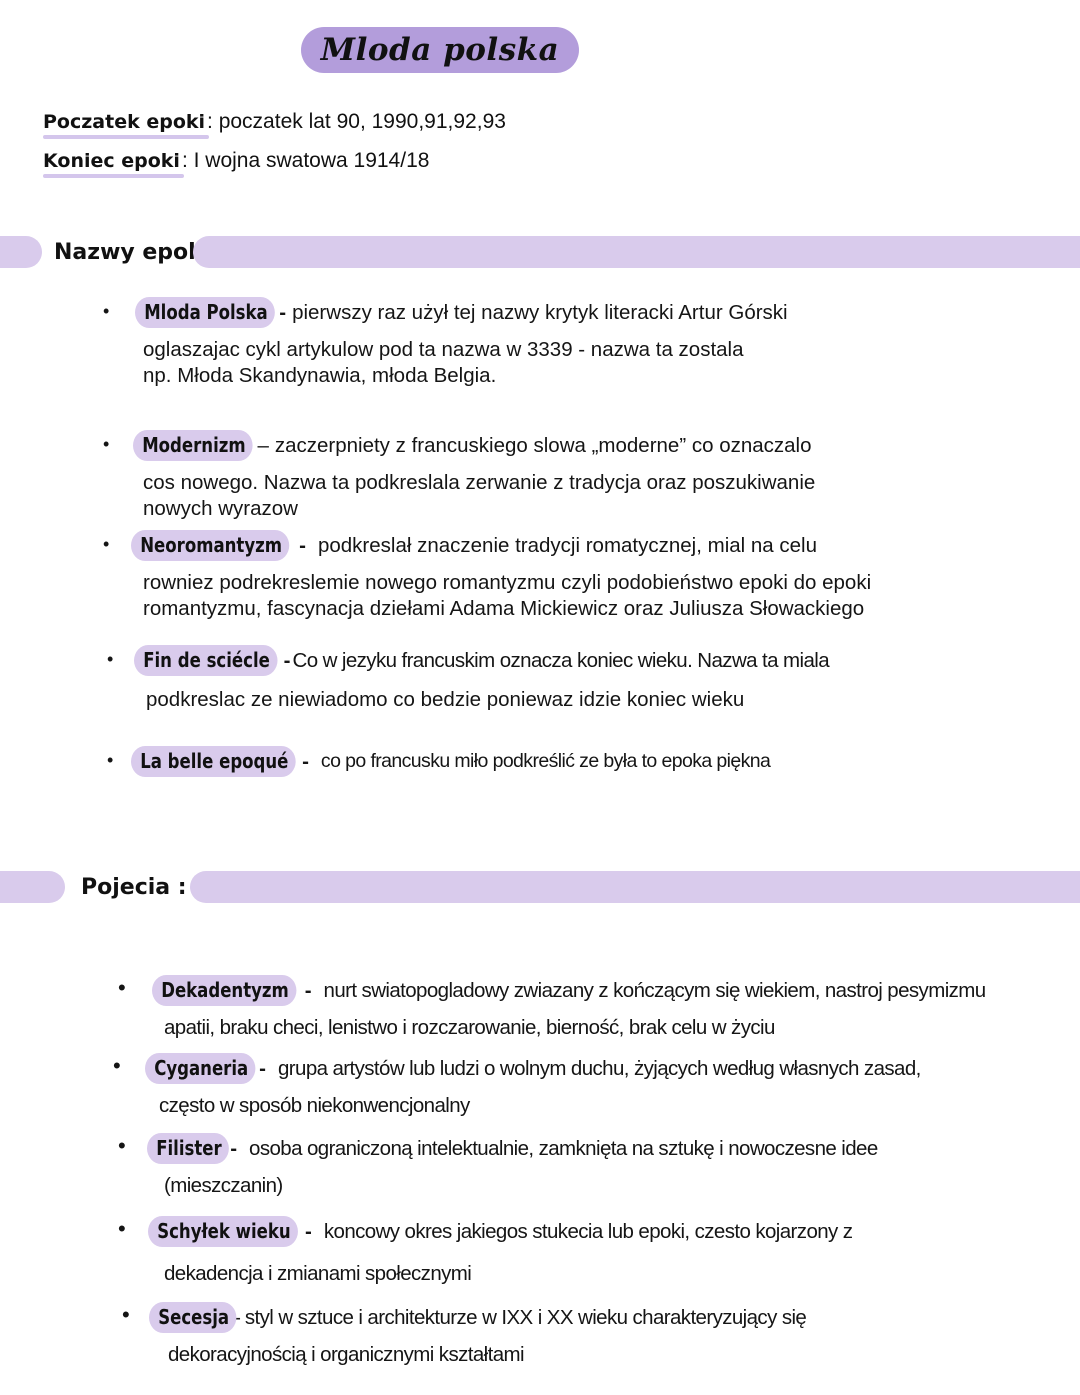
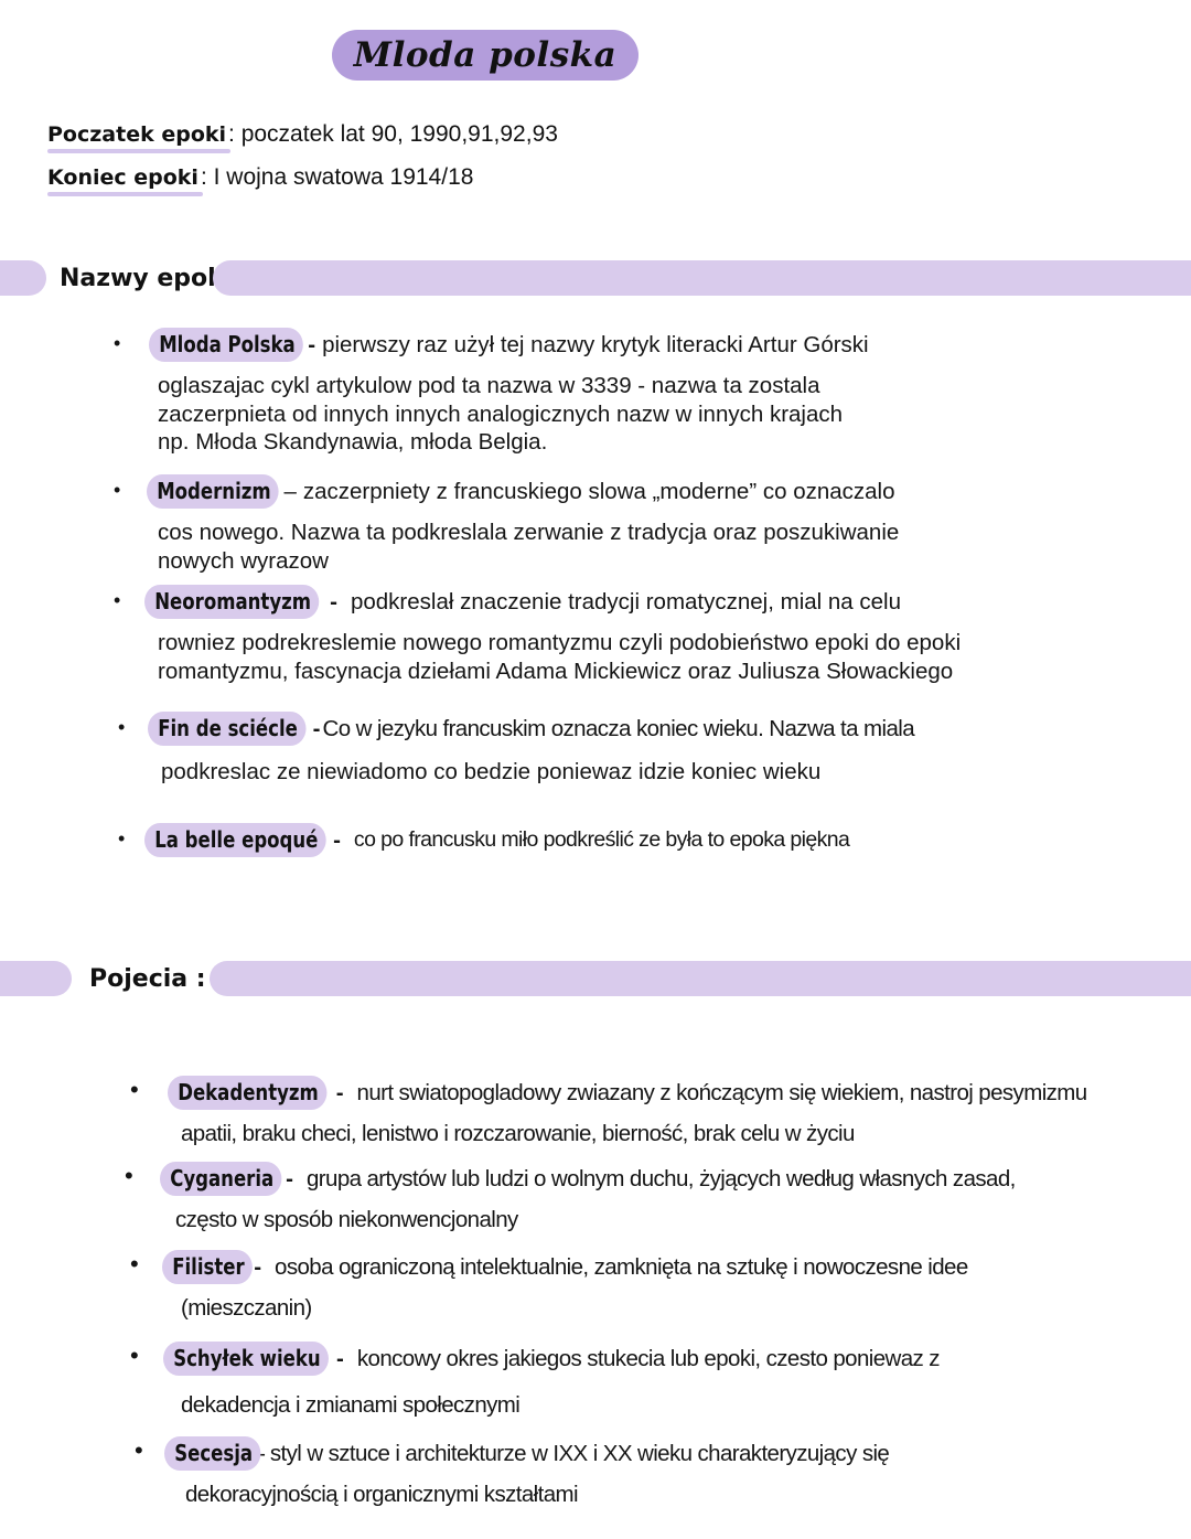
  Mloda polska
  Poczatek epoki
  : poczatek lat 90, 1990,91,92,93
  Koniec epoki
  : I wojna swatowa 1914/18
  Nazwy epo
  •
  Mloda Polska
  -
  pierwszy raz użył tej nazwy krytyk literacki Artur Górski
  oglaszajac cykl artykulow pod ta nazwa w 3339 - nazwa ta zostala
+ zaczerpnieta od innych innych analogicznych nazw w innych krajach
  np. Młoda Skandynawia, młoda Belgia.
  •
  Modernizm
  –
  zaczerpniety z francuskiego slowa „moderne” co oznaczalo
  cos nowego. Nazwa ta podkreslala zerwanie z tradycja oraz poszukiwanie
  nowych wyrazow
  •
  Neoromantyzm
  -
  podkreslał znaczenie tradycji romatycznej, mial na celu
  rowniez podrekreslemie nowego romantyzmu czyli podobieństwo epoki do epoki
  romantyzmu, fascynacja dziełami Adama Mickiewicz oraz Juliusza Słowackiego
  •
  Fin de sciécle
  -
  Co w jezyku francuskim oznacza koniec wieku. Nazwa ta miala
  podkreslac ze niewiadomo co bedzie poniewaz idzie koniec wieku
  •
  La belle epoqué
  -
  co po francusku miło podkreślić ze była to epoka piękna
  Pojecia :
  •
  Dekadentyzm
  -
  nurt swiatopogladowy zwiazany z kończącym się wiekiem, nastroj pesymizmu
  apatii, braku checi, lenistwo i rozczarowanie, bierność, brak celu w życiu
  •
  Cyganeria
  -
  grupa artystów lub ludzi o wolnym duchu, żyjących według własnych zasad,
  często w sposób niekonwencjonalny
  •
  Filister
  -
  osoba ograniczoną intelektualnie, zamknięta na sztukę i nowoczesne idee
  (mieszczanin)
  •
  Schyłek wieku
  -
- koncowy okres jakiegos stukecia lub epoki, czesto kojarzony z
+ koncowy okres jakiegos stukecia lub epoki, czesto poniewaz z
  dekadencja i zmianami społecznymi
  •
  Secesja
  -
  styl w sztuce i architekturze w IXX i XX wieku charakteryzujący się
  dekoracyjnością i organicznymi kształtami
